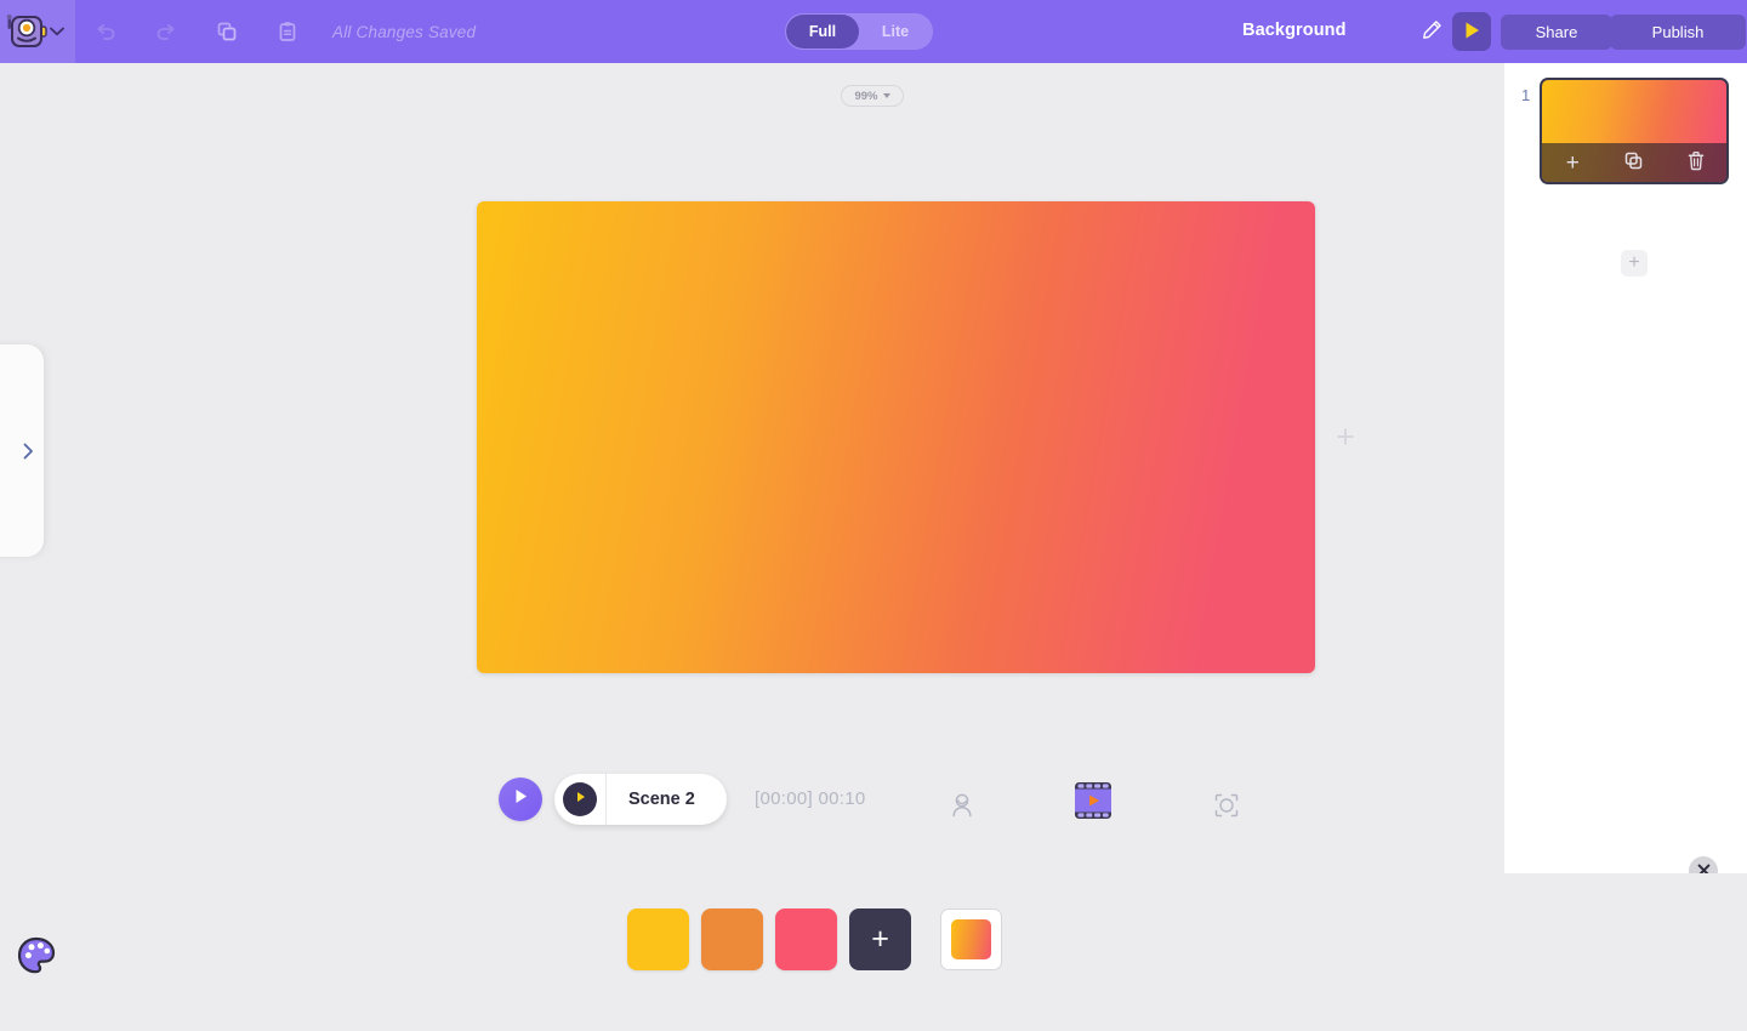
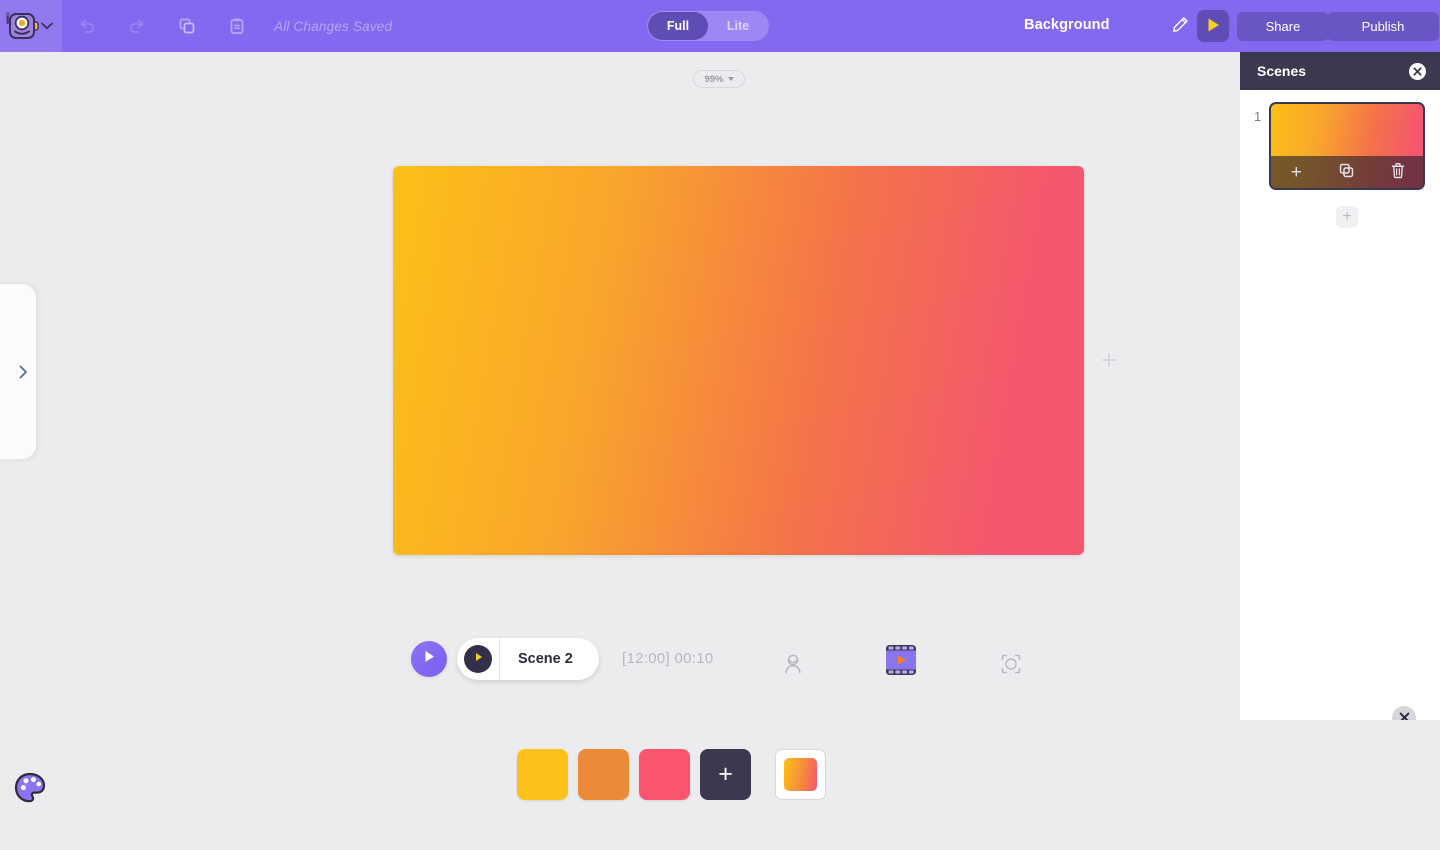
  All Changes Saved
  Full
  Lite
  Background
  Share
  Publish
  99%
  Scene 2
- [00:00] 00:10
+ [12:00] 00:10
+ Scenes
  1
  +
  +
  +
